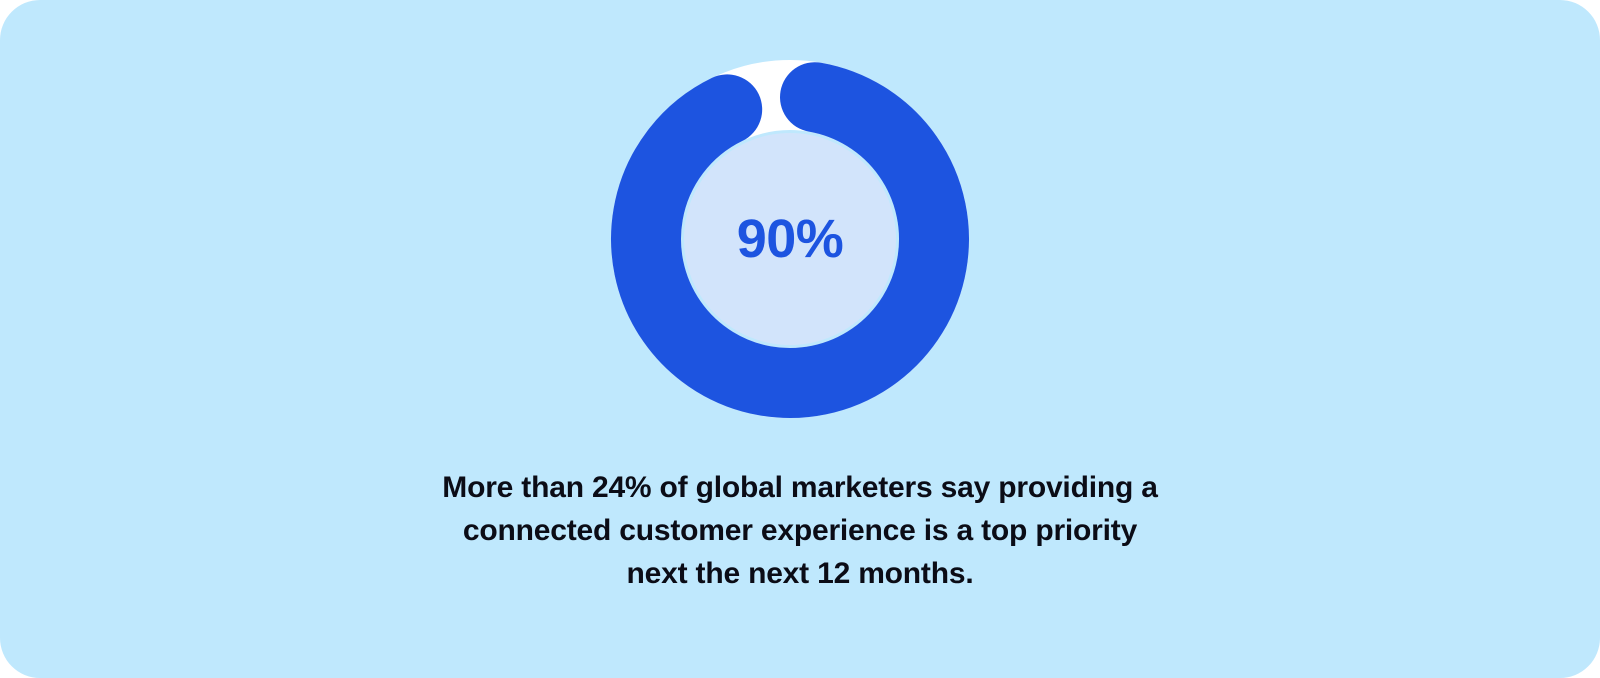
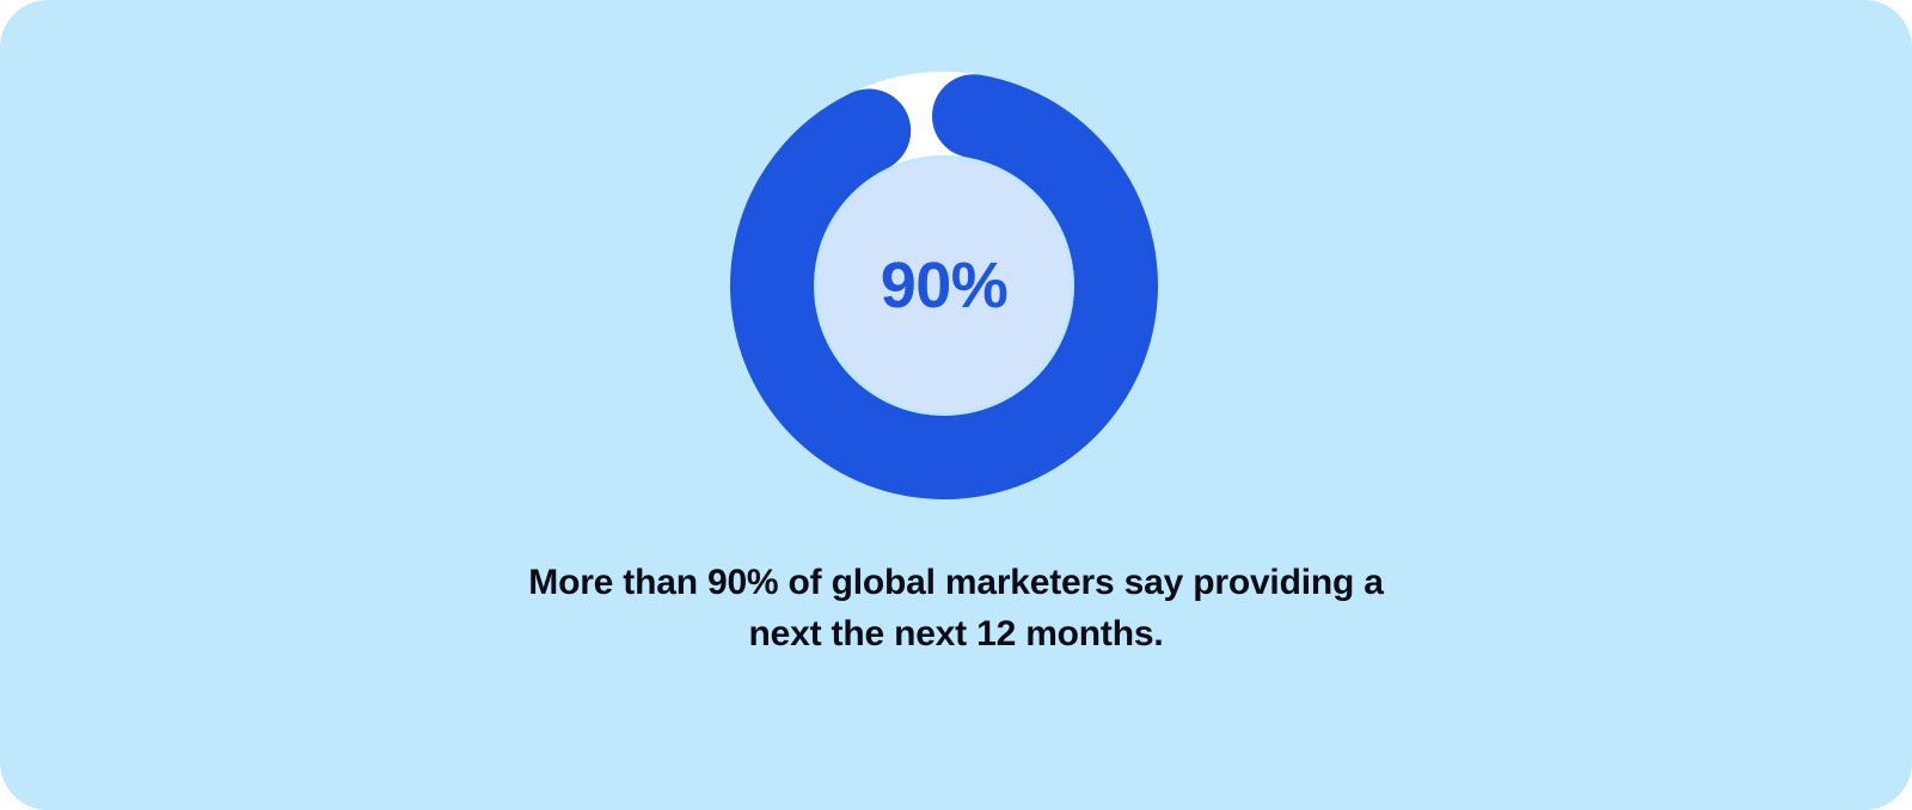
  90%
- More than 24% of global marketers say providing a
+ More than 90% of global marketers say providing a
- connected customer experience is a top priority
  next the next 12 months.
